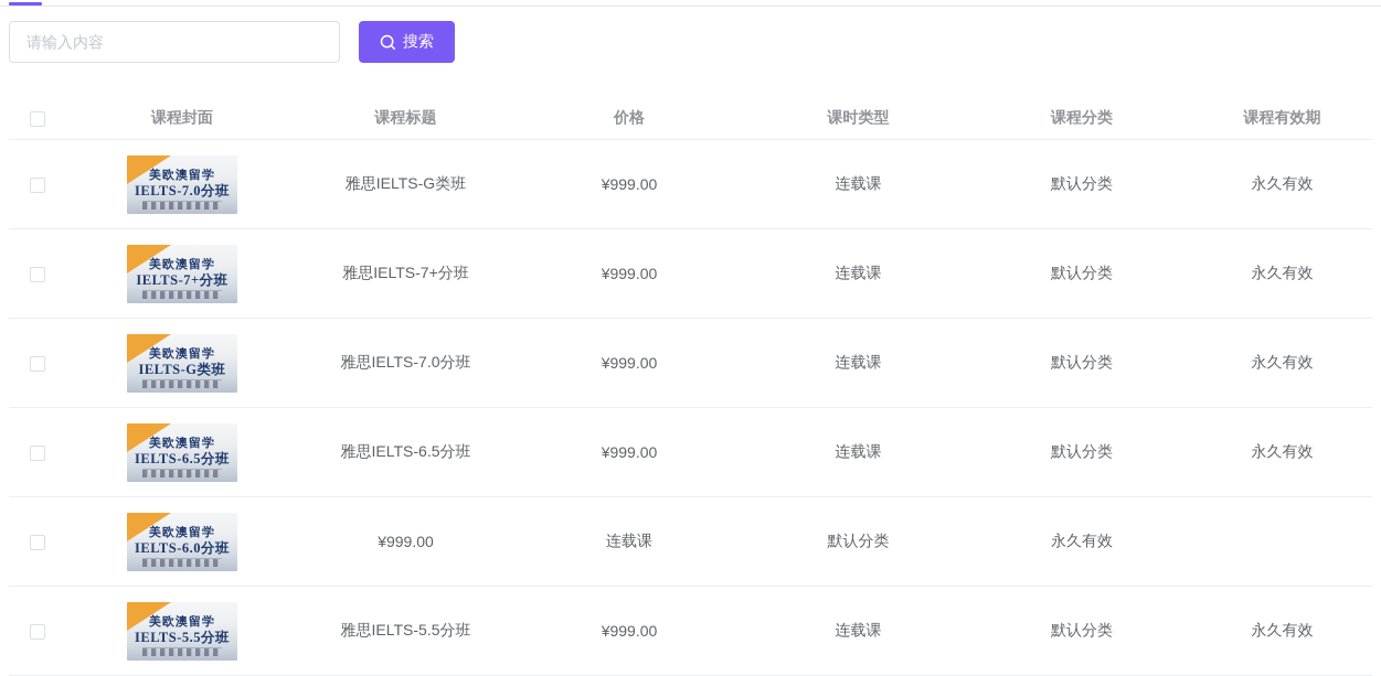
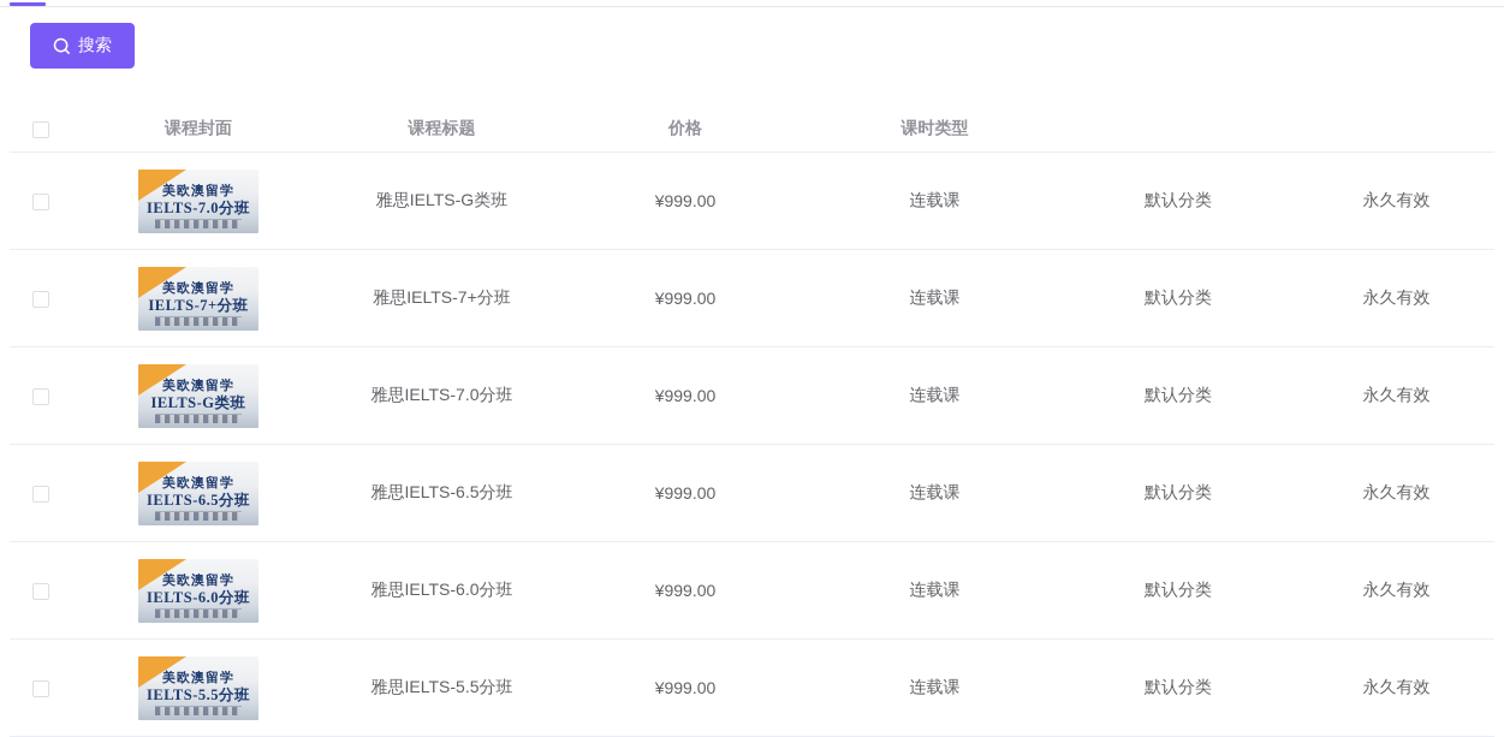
- 请输入内容
  搜索
  课程封面
  课程标题
  价格
  课时类型
- 课程分类
- 课程有效期
  美欧澳留学
  IELTS-7.0分班
  雅思IELTS-G类班
  ¥999.00
  连载课
  默认分类
  永久有效
  美欧澳留学
  IELTS-7+分班
  雅思IELTS-7+分班
  ¥999.00
  连载课
  默认分类
  永久有效
  美欧澳留学
  IELTS-G类班
  雅思IELTS-7.0分班
  ¥999.00
  连载课
  默认分类
  永久有效
  美欧澳留学
  IELTS-6.5分班
  雅思IELTS-6.5分班
  ¥999.00
  连载课
  默认分类
  永久有效
  美欧澳留学
  IELTS-6.0分班
+ 雅思IELTS-6.0分班
  ¥999.00
  连载课
  默认分类
  永久有效
  美欧澳留学
  IELTS-5.5分班
  雅思IELTS-5.5分班
  ¥999.00
  连载课
  默认分类
  永久有效
